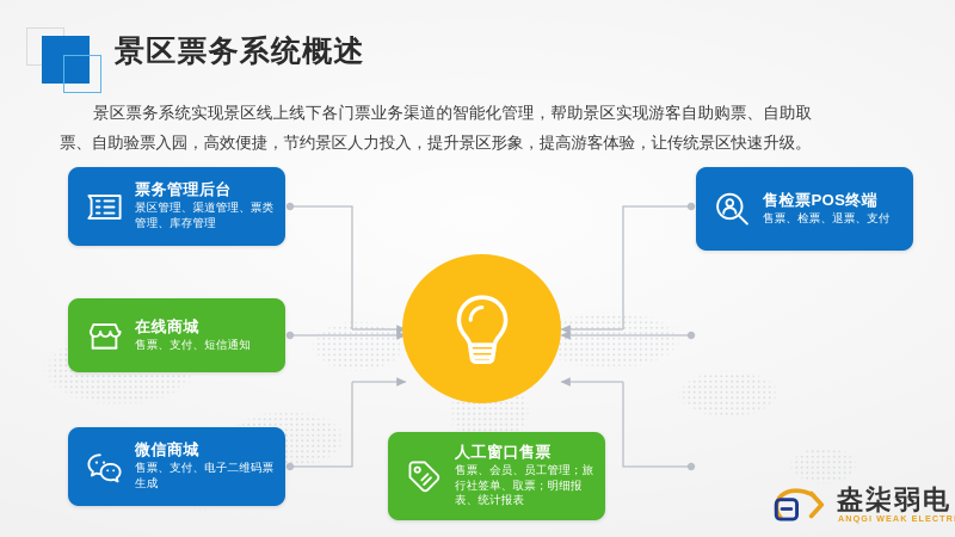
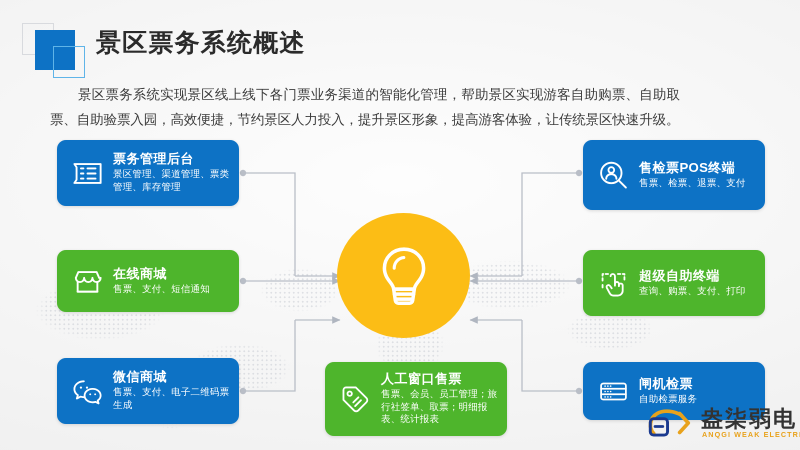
  景区票务系统概述
  景区票务系统实现景区线上线下各门票业务渠道的智能化管理，帮助景区实现游客自助购票、自助取票、自助验票入园，高效便捷，节约景区人力投入，提升景区形象，提高游客体验，让传统景区快速升级。
  票务管理后台
  景区管理、渠道管理、票类管理、库存管理
  在线商城
  售票、支付、短信通知
  微信商城
  售票、支付、电子二维码票生成
  售检票POS终端
  售票、检票、退票、支付
+ 超级自助终端
+ 查询、购票、支付、打印
+ 闸机检票
+ 自助检票服务
  人工窗口售票
  售票、会员、员工管理；旅行社签单、取票；明细报表、统计报表
  盎柒弱电
  ANQGI WEAK ELECTR
